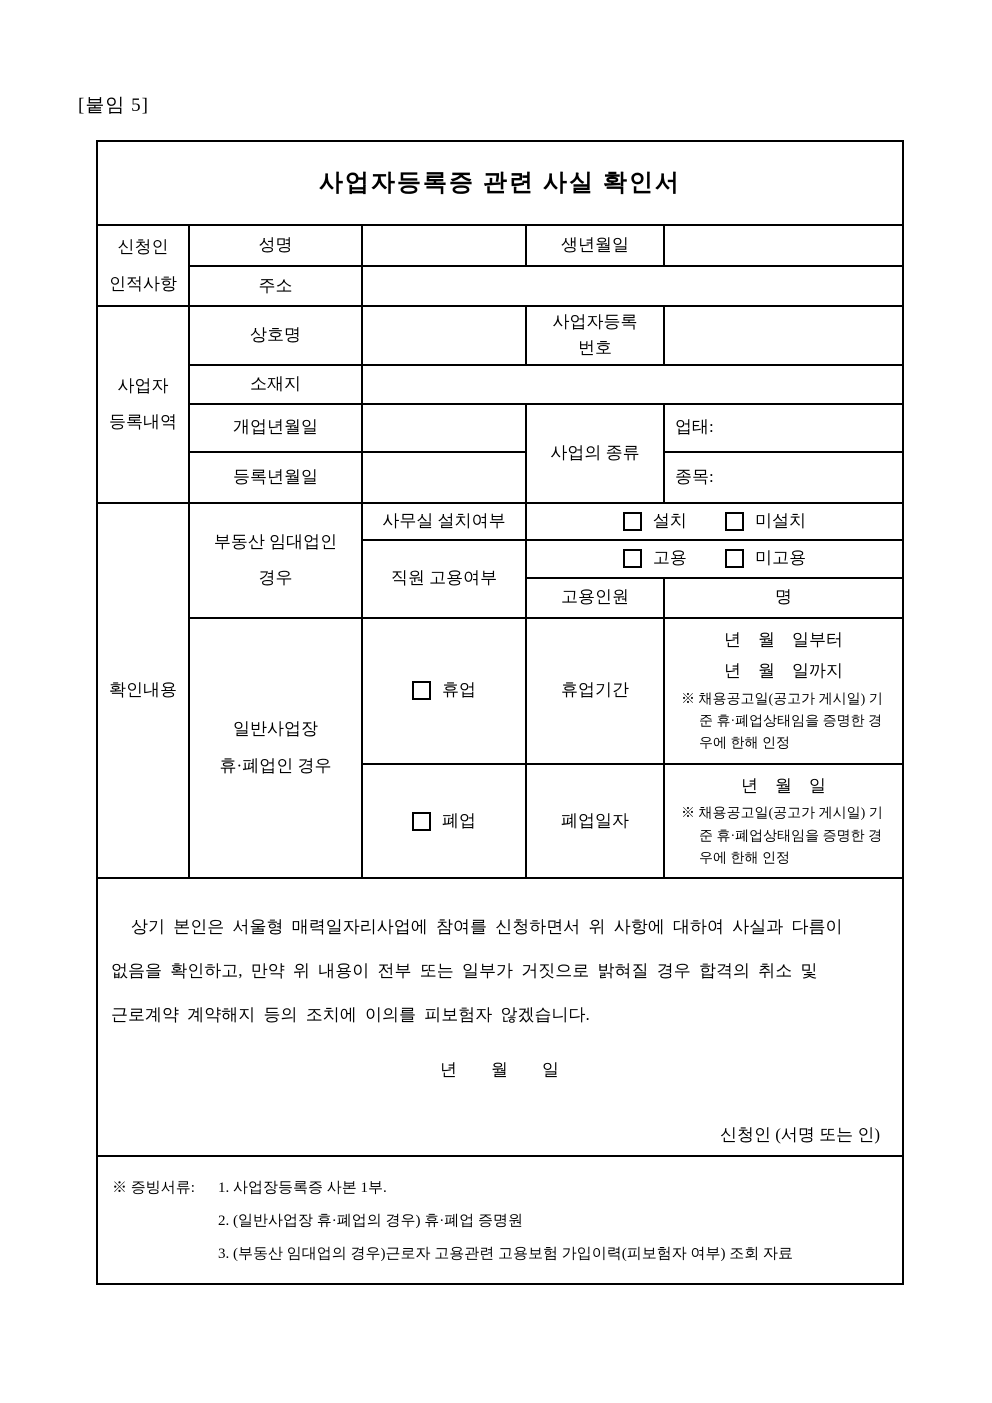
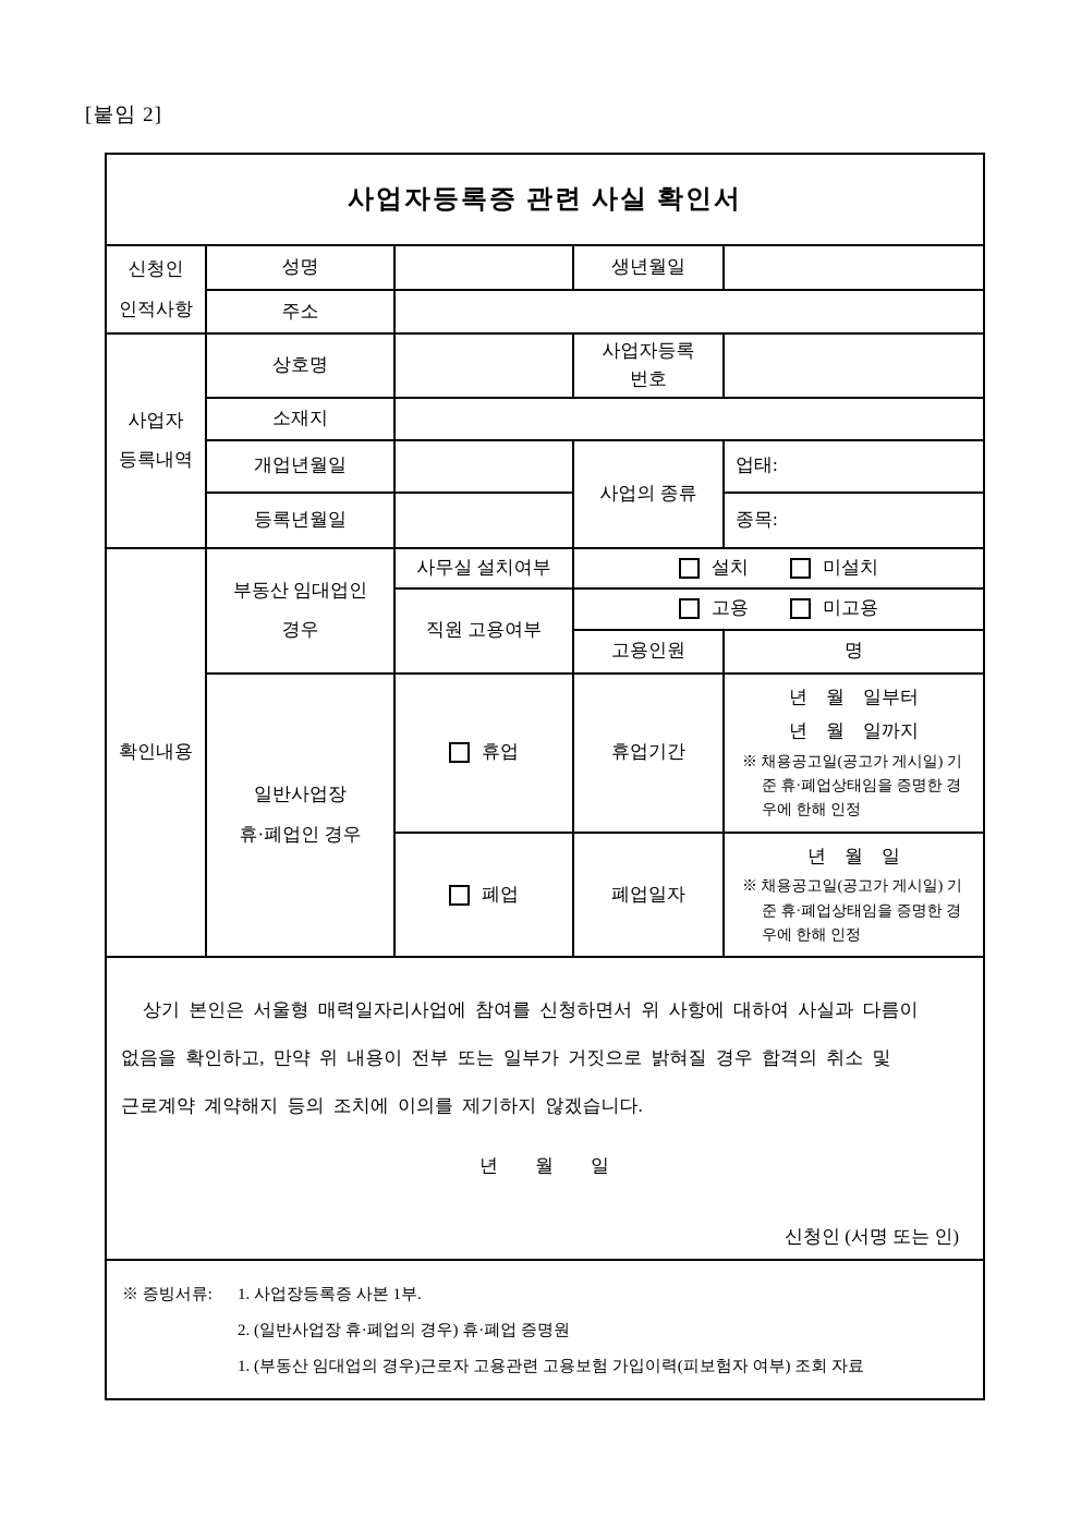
- [붙임 5]
+ [붙임 2]
  사업자등록증 관련 사실 확인서
  신청인 인적사항	성명		생년월일
  주소
  사업자 등록내역	상호명		사업자등록 번호
  소재지
  개업년월일		사업의 종류	업태:
  등록년월일		종목:
  확인내용	부동산 임대업인 경우	사무실 설치여부	설치 미설치
  직원 고용여부	고용 미고용
  고용인원	명
  일반사업장 휴·폐업인 경우	휴업	휴업기간	년 월 일부터 년 월 일까지 ※ 채용공고일(공고가 게시일) 기준 휴·폐업상태임을 증명한 경우에 한해 인정
  폐업	폐업일자	년 월 일 ※ 채용공고일(공고가 게시일) 기준 휴·폐업상태임을 증명한 경우에 한해 인정
- 상기 본인은 서울형 매력일자리사업에 참여를 신청하면서 위 사항에 대하여 사실과 다름이 없음을 확인하고, 만약 위 내용이 전부 또는 일부가 거짓으로 밝혀질 경우 합격의 취소 및 근로계약 계약해지 등의 조치에 이의를 피보험자 않겠습니다. 년 월 일 신청인 (서명 또는 인)
+ 상기 본인은 서울형 매력일자리사업에 참여를 신청하면서 위 사항에 대하여 사실과 다름이 없음을 확인하고, 만약 위 내용이 전부 또는 일부가 거짓으로 밝혀질 경우 합격의 취소 및 근로계약 계약해지 등의 조치에 이의를 제기하지 않겠습니다. 년 월 일 신청인 (서명 또는 인)
- ※ 증빙서류: 1. 사업장등록증 사본 1부. 2. (일반사업장 휴·폐업의 경우) 휴·폐업 증명원 3. (부동산 임대업의 경우)근로자 고용관련 고용보험 가입이력(피보험자 여부) 조회 자료
+ ※ 증빙서류: 1. 사업장등록증 사본 1부. 2. (일반사업장 휴·폐업의 경우) 휴·폐업 증명원 1. (부동산 임대업의 경우)근로자 고용관련 고용보험 가입이력(피보험자 여부) 조회 자료
